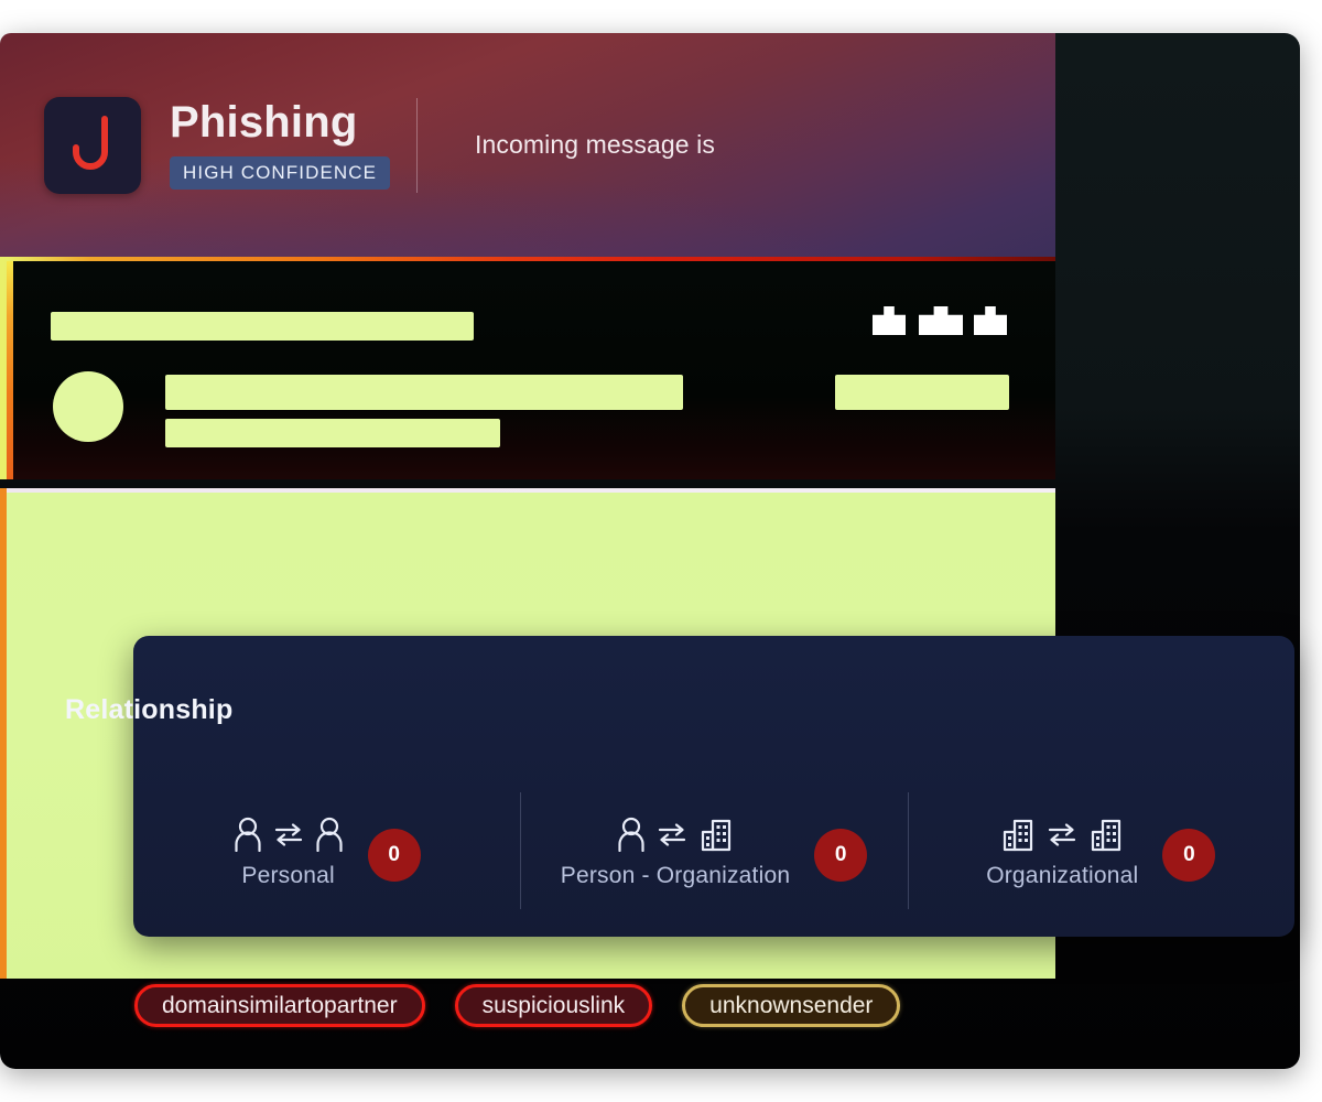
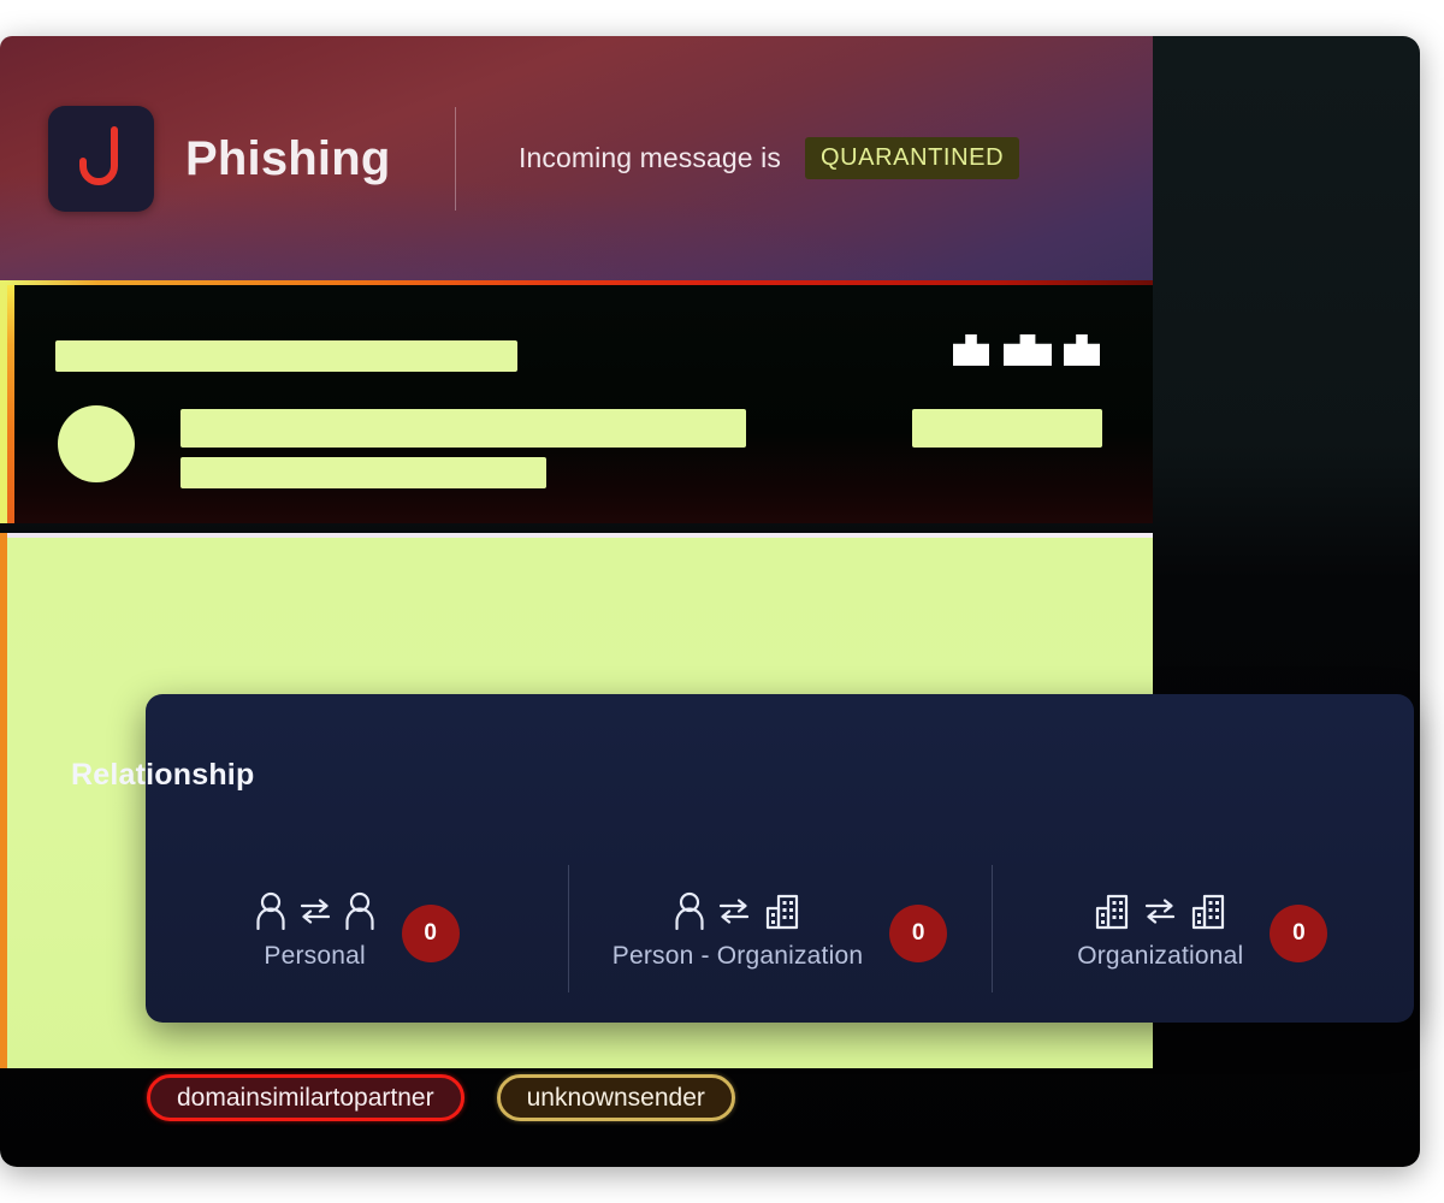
  Phishing
- HIGH CONFIDENCE
  Incoming message is
+ QUARANTINED
  Personal
  0
  Person - Organization
  0
  Organizational
  0
  Relationship
  domainsimilartopartner
- suspiciouslink
  unknownsender
